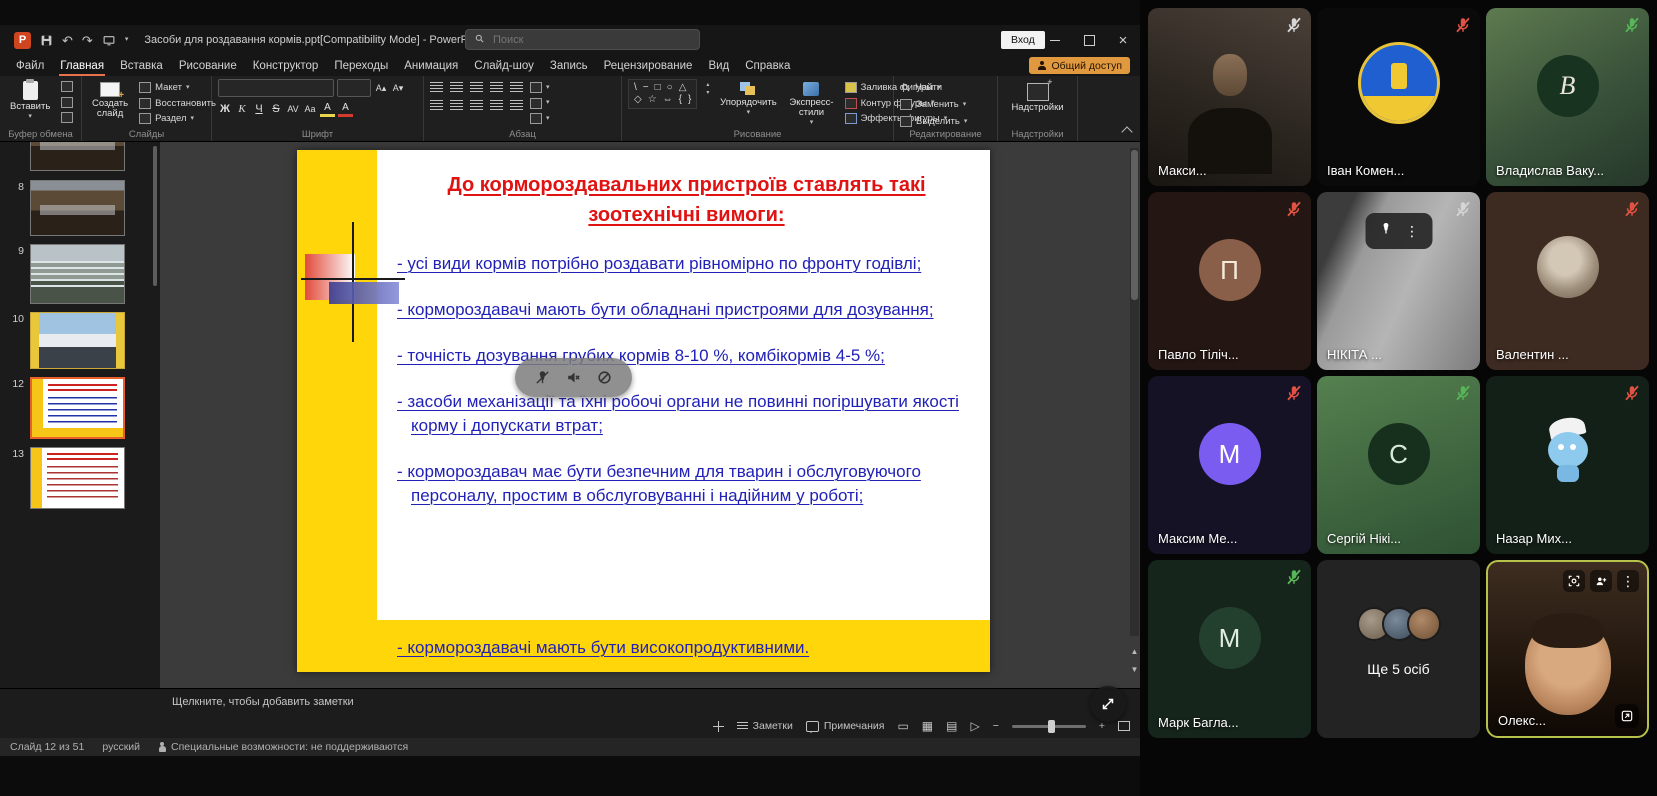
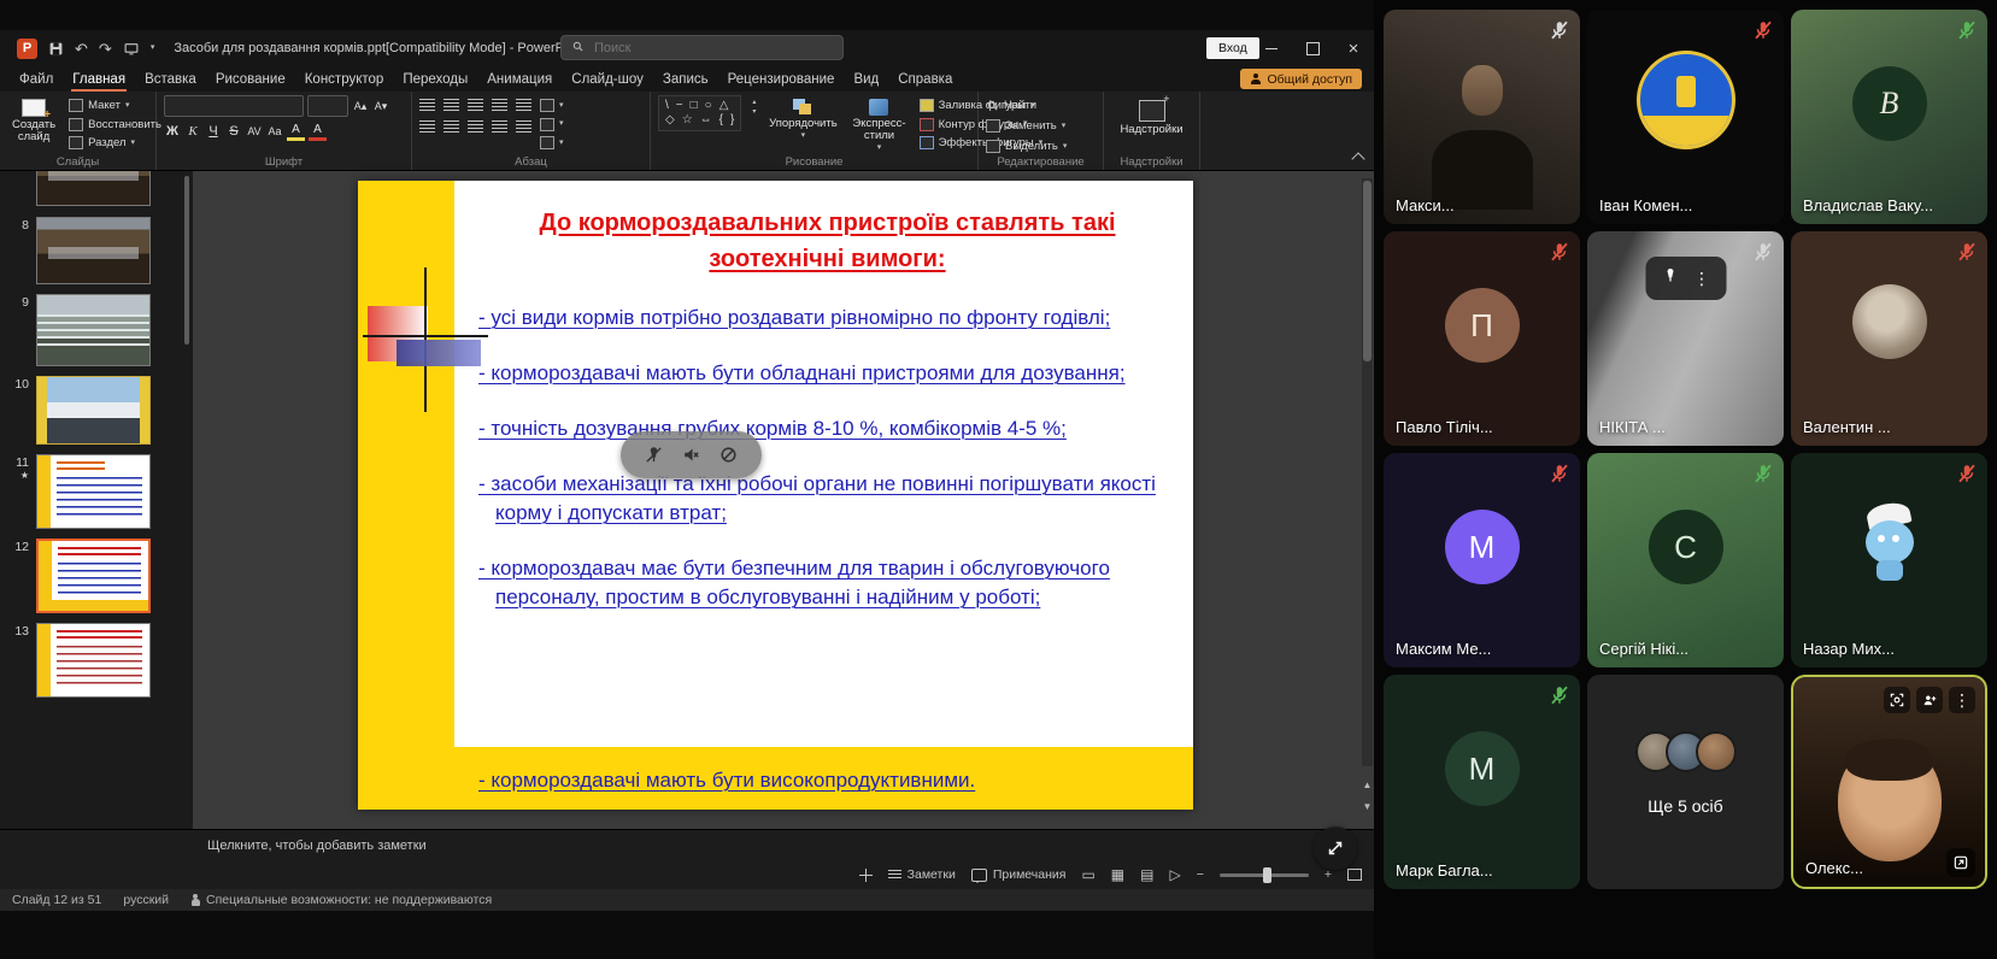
  P
  ↶
  ↷
  Засоби для роздавання кормів.ppt[Compatibility Mode] - Power
  Поиск
  Вход
  ×
  Файл
  Главная
  Вставка
  Рисование
  Конструктор
  Переходы
  Анимация
  Слайд-шоу
  Запись
  Рецензирование
  Вид
  Справка
  Общий доступ
- Вставить
- Буфер обмена
  Создать слайд
  Макет
  Восстановить
  Раздел
  Слайды
  A▴
  A▾
  Ж
  К
  Ч
  S
  AV
  Aa
  А
  А
  Шрифт
  Абзац
  \
  −
  □
  ○
  △
  ◇
  ☆
  ⇔
  {
  }
  Упорядочить
  Экспресс-стили
  Заливка фигуры
  Контур фуры
  Эффектигуры
  Рисование
  Найти
  Заменить
  Выделить
  Редактирование
  Надстройки
  Надстройки
  8
  9
  10
+ 11
+ ★
  12
  13
  До кормороздавальних пристроїв ставлять такі зоотехнічні вимоги:
  - усі види кормів потрібно роздавати рівномірно по фронту годівлі;
  - кормороздавачі мають бути обладнані пристроями для дозування;
  - точність дозування грубих кормів 8-10 %, комбікормів 4-5 %;
  - засоби механізації та їхні робочі органи не повинні погіршувати якості корму і допускати втрат;
  - кормороздавач має бути безпечним для тварин і обслуговуючого персоналу, простим в обслуговуванні і надійним у роботі;
  - кормороздавачі мають бути високопродуктивними.
  ▲
  ▼
  Щелкните, чтобы добавить заметки
  Заметки
  Примечания
  ▭
  ▦
  ▤
  ▷
  −
  +
  Слайд 12 из 51
  русский
  Специальные возможности: не поддерживаются
  Макси...
  Іван Комен...
  B
  Владислав Ваку...
  П
  Павло Тіліч...
  ⋮
  НІКІТА ...
  Валентин ...
  M
  Максим Ме...
  C
  Сергій Нікі...
  Назар Мих...
  M
  Марк Багла...
  Ще 5 осіб
  ⋮
  Олекс...
